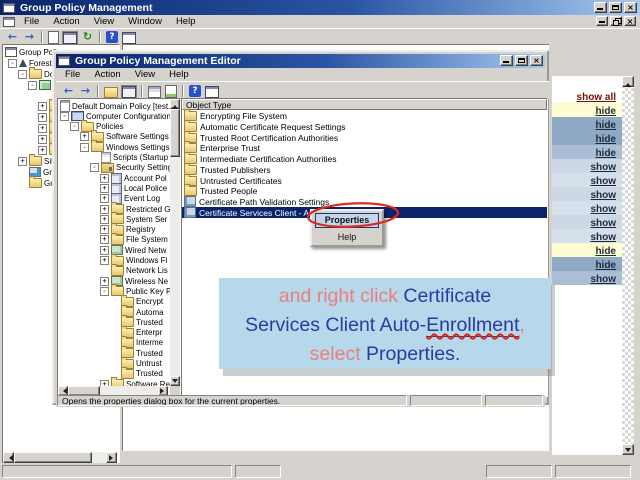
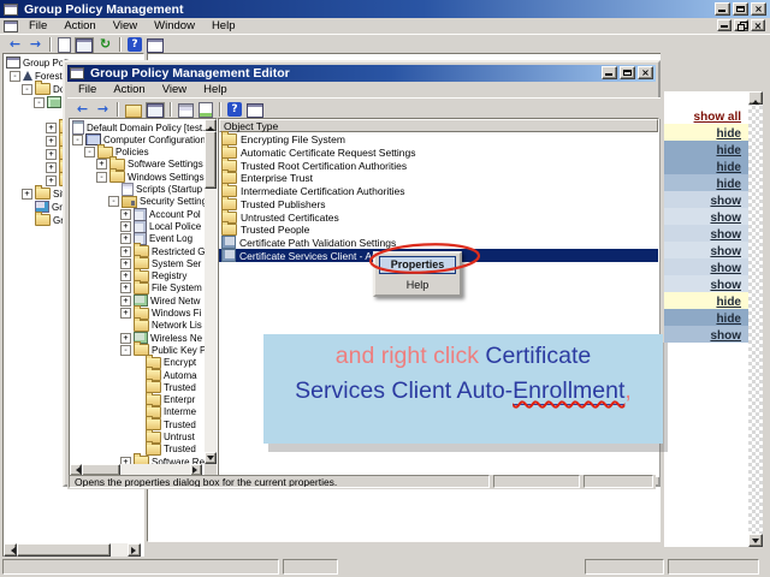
  Group Policy Management
  ×
  File Action View Window Help
  ×
  ←
  →
  ↻
  ?
  -
  Forest
  -
  -
  +
  +
  +
  +
  +
  +
  show all
  hide
  hide
  hide
  hide
  show
  show
  show
  show
  show
  show
  hide
  hide
  show
  Group Policy Management Editor
  ×
  File Action View Help
  ←
  →
  ?
  Default Domain Policy [test
  -
  Computer Configuration
  -
  Policies
  +
  Software Settings
  -
  Windows Settings
  Scripts (Startup
  -
  Security Settin
  +
  Account Pol
  +
  Local Police
  +
  Event Log
  +
  Restricted G
  +
  System Ser
  +
  Registry
  +
  File System
  +
  Wired Netw
  +
  Windows Fi
  Network Lis
  +
  Wireless Ne
  -
  Public Key P
  Encrypt
  Automa
  Trusted
  Enterpr
  Interme
  Trusted
  Untrust
  Trusted
  +
  Software Re
  Object Type
  Encrypting File System
  Automatic Certificate Request Settings
  Trusted Root Certification Authorities
  Enterprise Trust
  Intermediate Certification Authorities
  Trusted Publishers
  Untrusted Certificates
  Trusted People
  Certificate Path Validation Settings
  Opens the properties dialog box for the current properties.
  and right click Certificate
  Services Client Auto-Enrollment,
- select Properties.
  Properties
  Help
